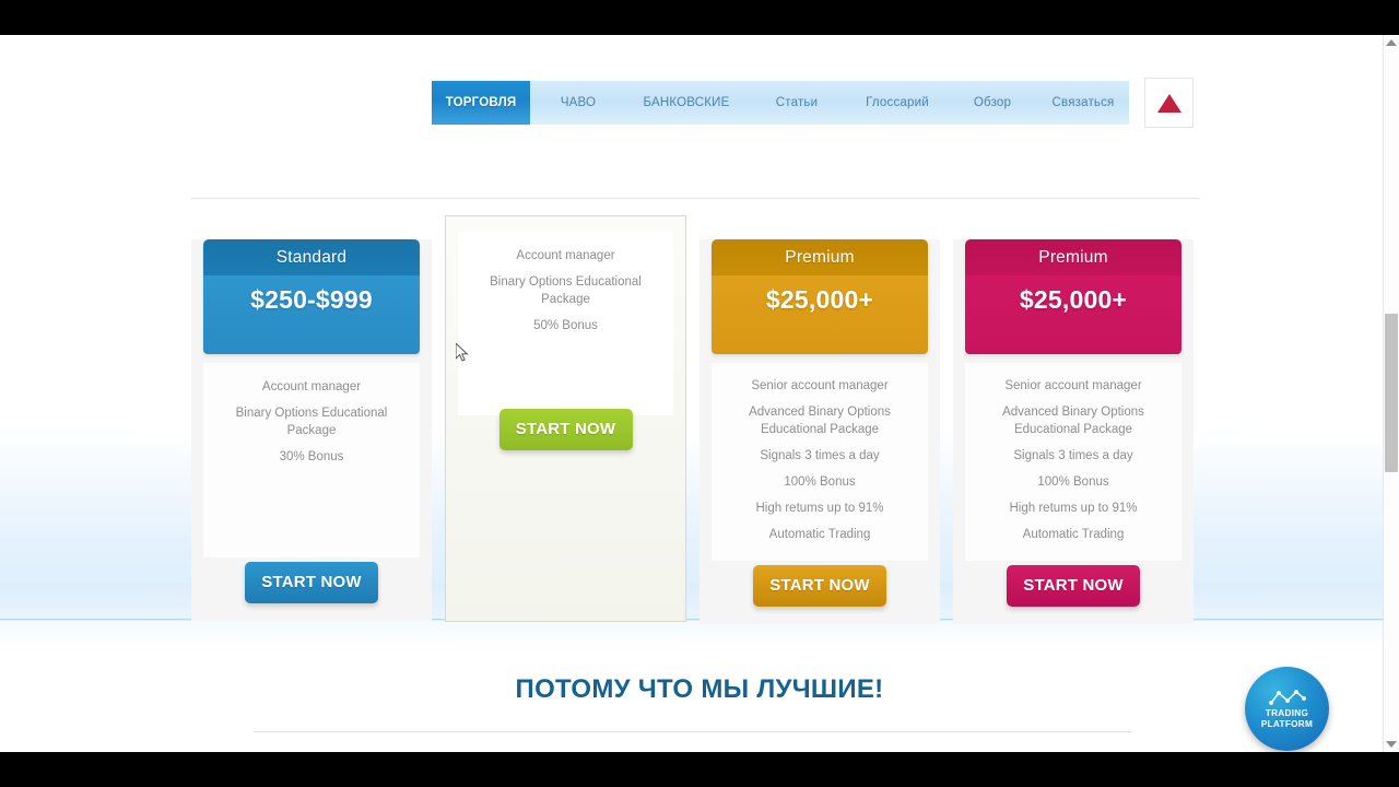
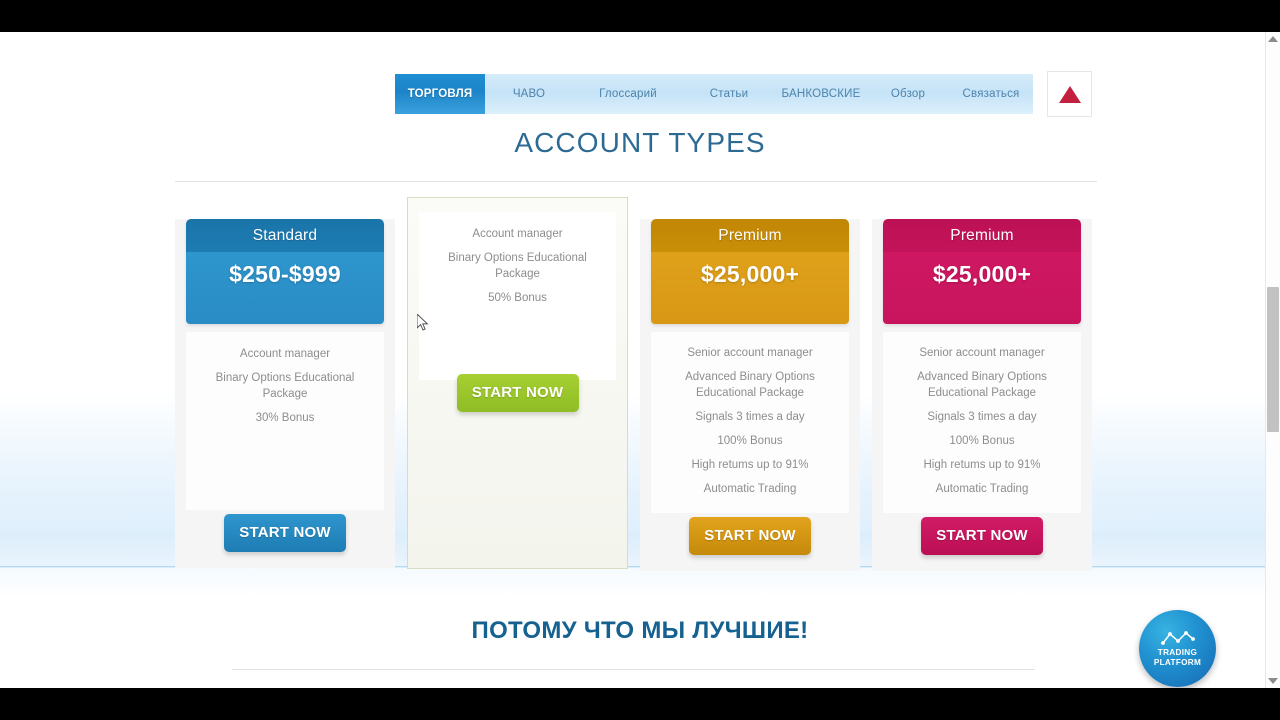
  ТОРГОВЛЯ
  ЧАВО
- БАНКОВСКИЕ
+ Глоссарий
  Статьи
- Глоссарий
+ БАНКОВСКИЕ
  Обзор
  Связаться
+ ACCOUNT TYPES
  Standard
  $250-$999
  Account manager
  Binary Options Educational Package
  30% Bonus
  START NOW
  Account manager
  Binary Options Educational Package
  50% Bonus
  START NOW
  Premium
  $25,000+
  Senior account manager
  Advanced Binary Options Educational Package
  Signals 3 times a day
  100% Bonus
  High retums up to 91%
  Automatic Trading
  START NOW
  Premium
  $25,000+
  Senior account manager
  Advanced Binary Options Educational Package
  Signals 3 times a day
  100% Bonus
  High retums up to 91%
  Automatic Trading
  START NOW
  ПОТОМУ ЧТО МЫ ЛУЧШИЕ!
  TRADING
  PLATFORM
